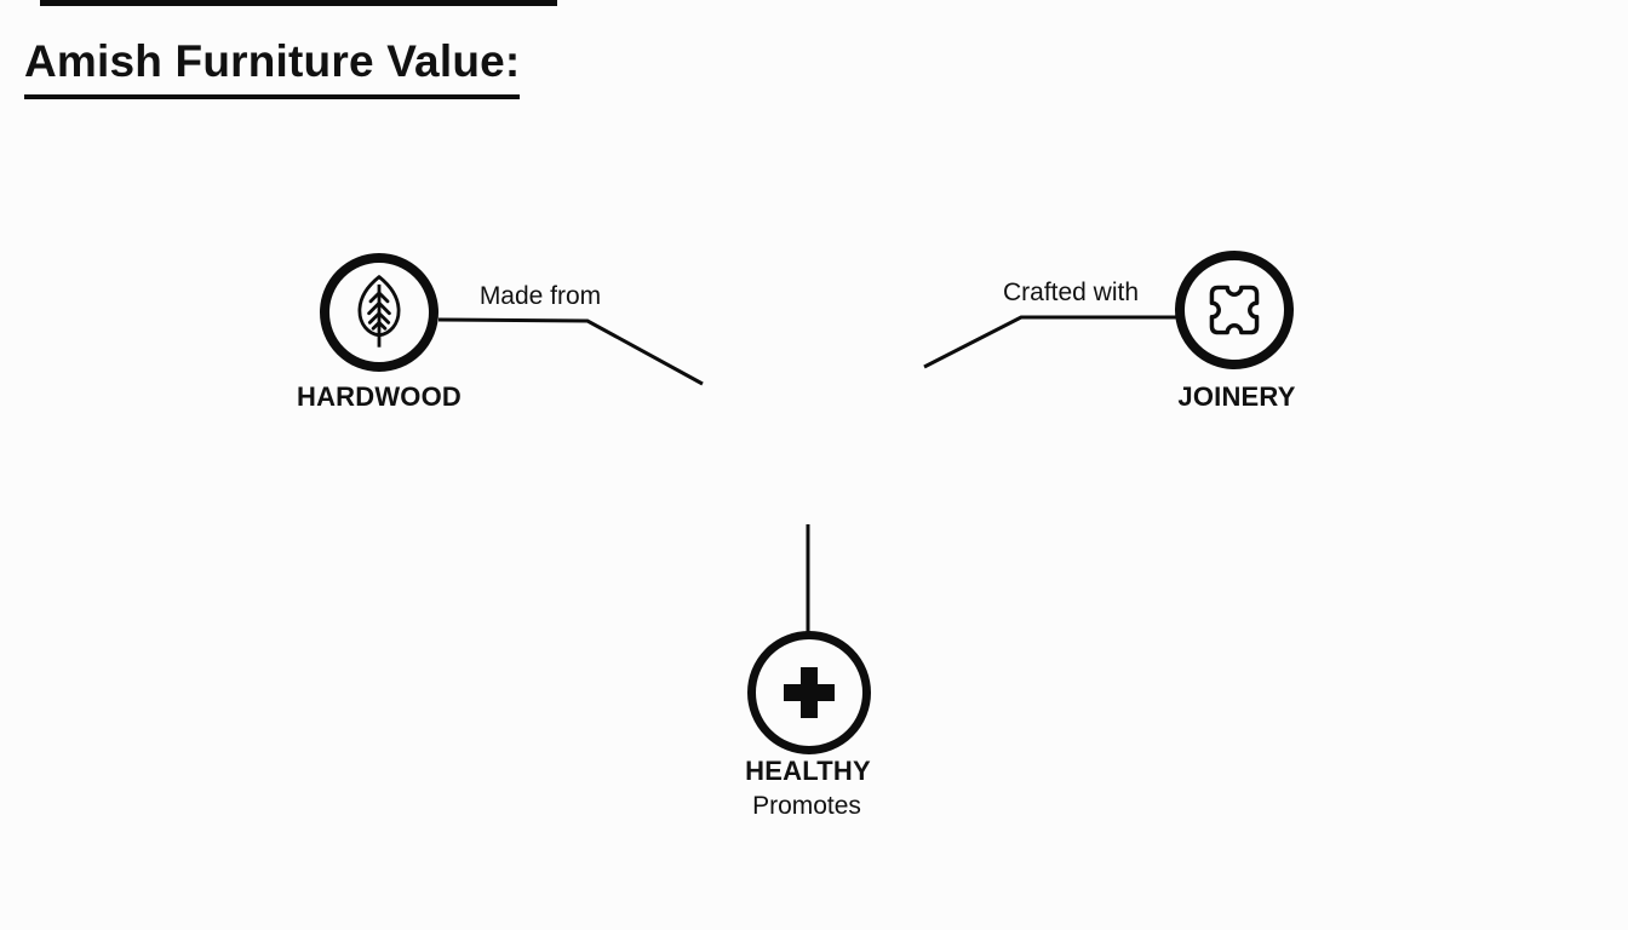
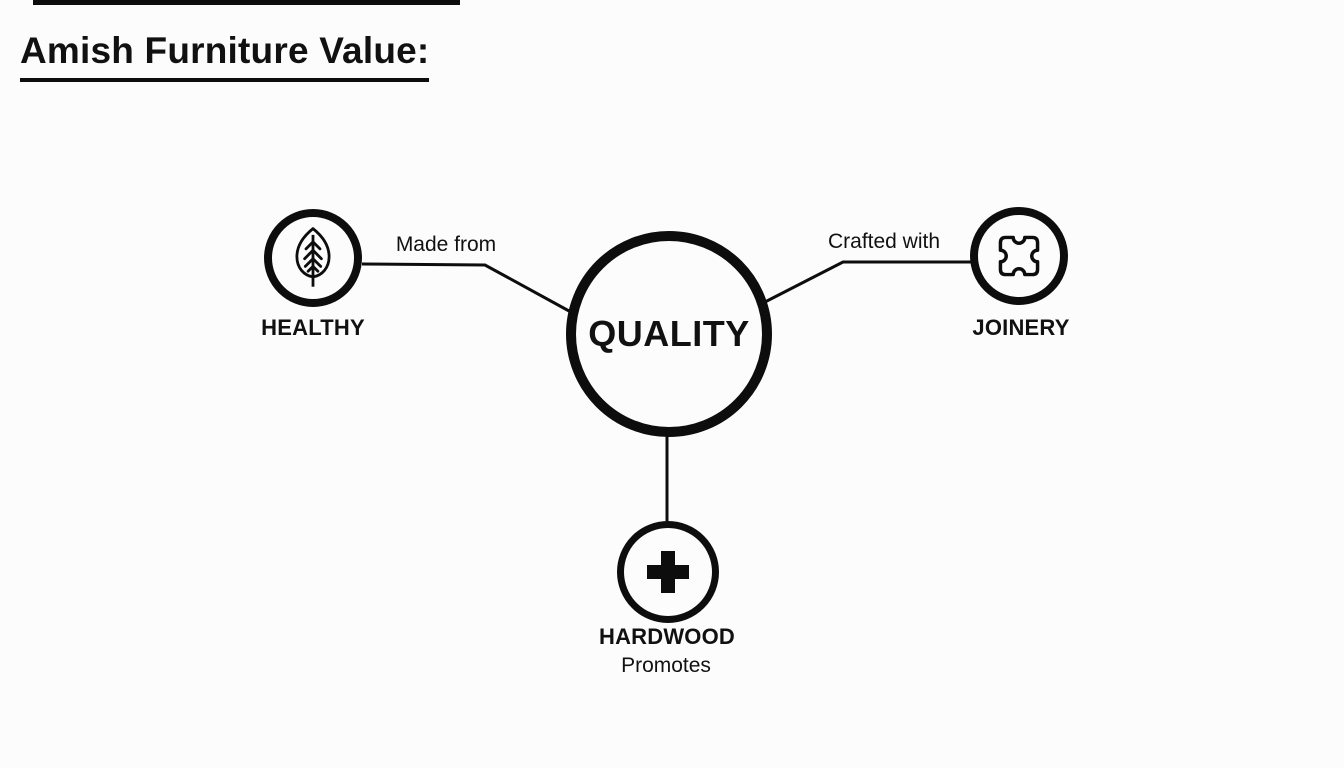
  Amish Furniture Value:
+ QUALITY
- HARDWOOD
+ HEALTHY
  JOINERY
- HEALTHY
+ HARDWOOD
  Made from
  Crafted with
  Promotes
